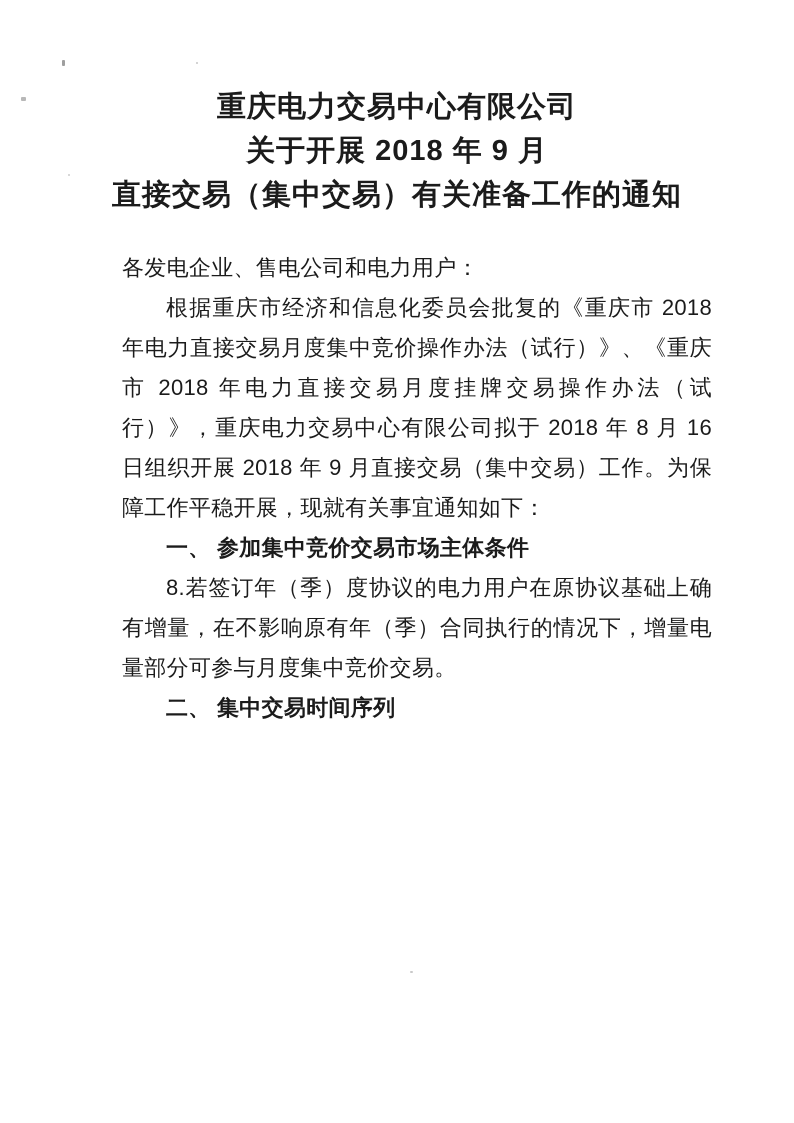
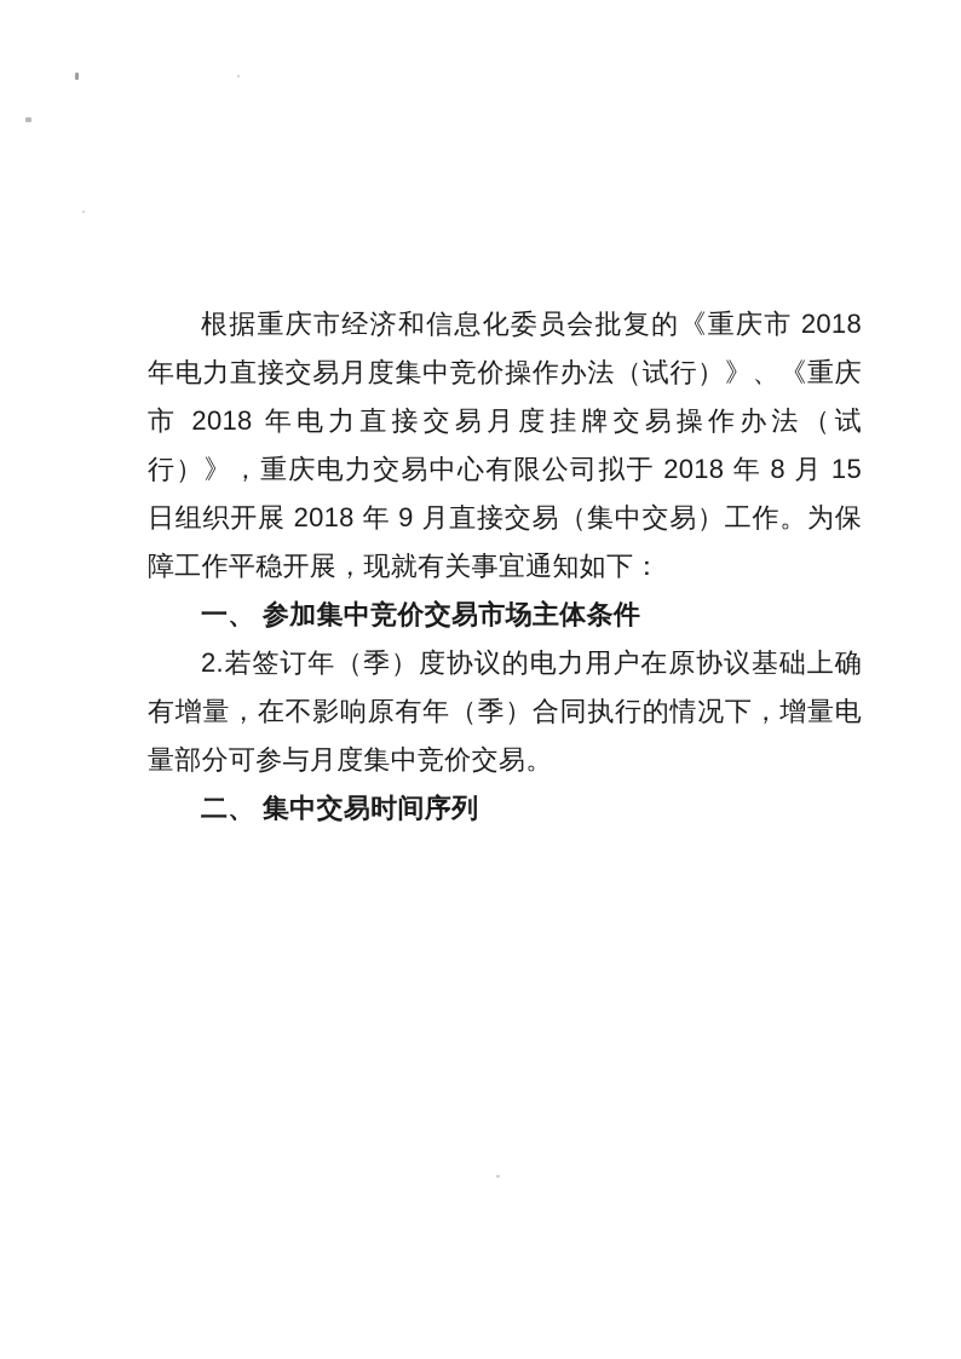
- 重庆电力交易中心有限公司
- 关于开展 2018 年 9 月
- 直接交易（集中交易）有关准备工作的通知
- 各发电企业、售电公司和电力用户：
- 根据重庆市经济和信息化委员会批复的《重庆市 2018 年电力直接交易月度集中竞价操作办法（试行）》、《重庆市 2018 年电力直接交易月度挂牌交易操作办法（试行）》，重庆电力交易中心有限公司拟于 2018 年 8 月 16 日组织开展 2018 年 9 月直接交易（集中交易）工作。为保障工作平稳开展，现就有关事宜通知如下：
+ 根据重庆市经济和信息化委员会批复的《重庆市 2018 年电力直接交易月度集中竞价操作办法（试行）》、《重庆市 2018 年电力直接交易月度挂牌交易操作办法（试行）》，重庆电力交易中心有限公司拟于 2018 年 8 月 15 日组织开展 2018 年 9 月直接交易（集中交易）工作。为保障工作平稳开展，现就有关事宜通知如下：
  一、 参加集中竞价交易市场主体条件
- 8.若签订年（季）度协议的电力用户在原协议基础上确有增量，在不影响原有年（季）合同执行的情况下，增量电量部分可参与月度集中竞价交易。
+ 2.若签订年（季）度协议的电力用户在原协议基础上确有增量，在不影响原有年（季）合同执行的情况下，增量电量部分可参与月度集中竞价交易。
  二、 集中交易时间序列
